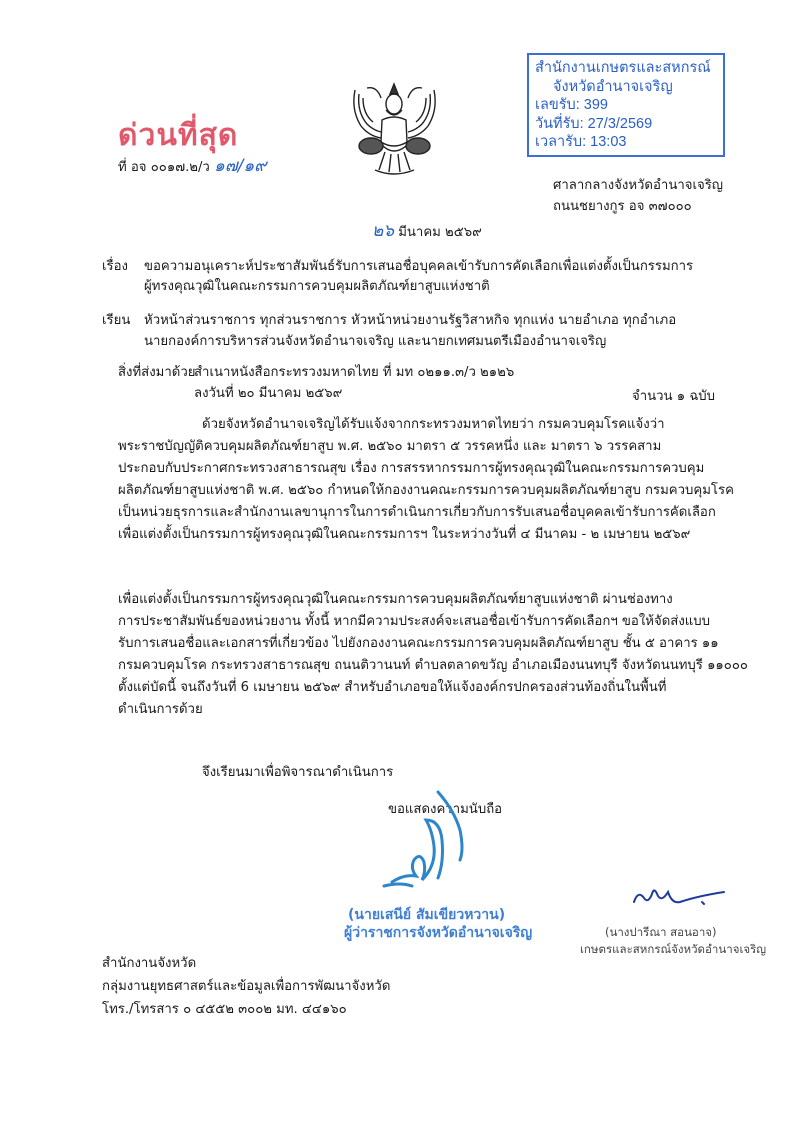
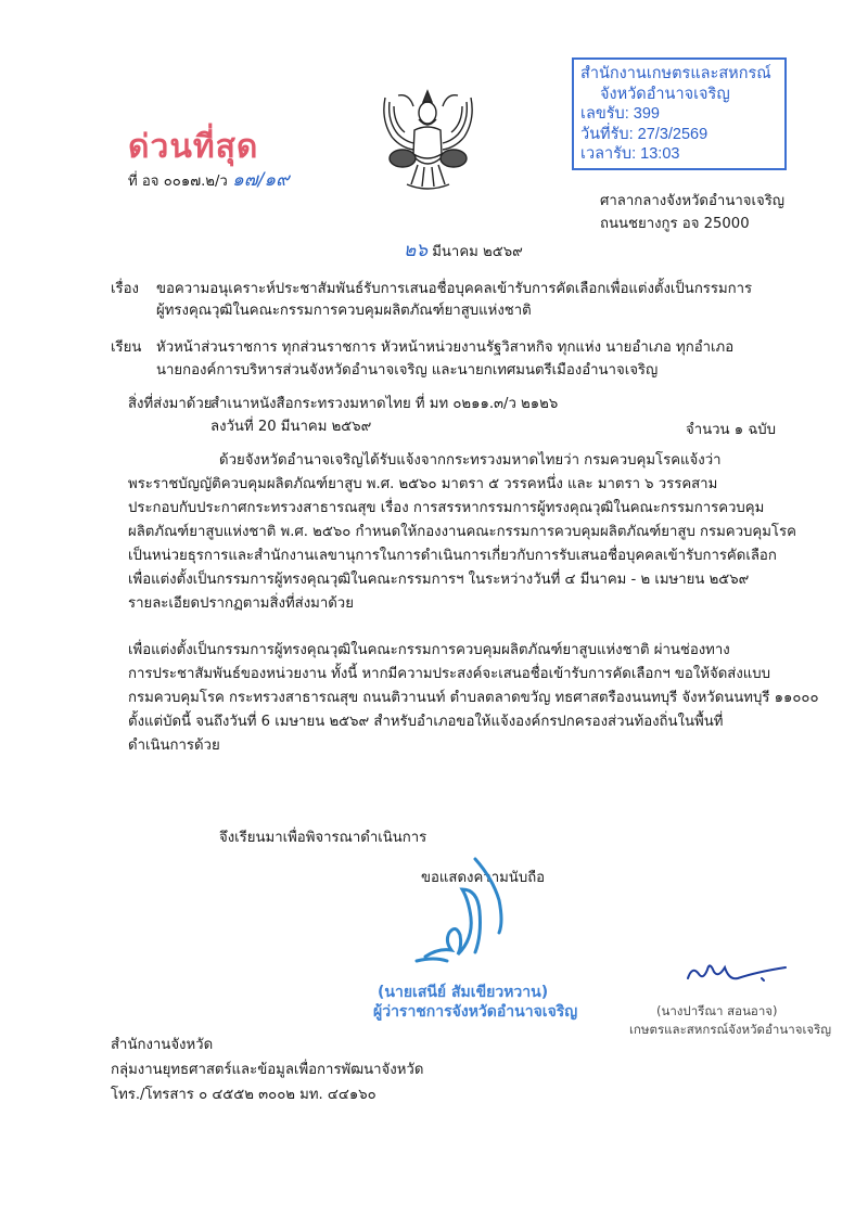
  สำนักงานเกษตรและสหกรณ์
  จังหวัดอำนาจเจริญ
  เลขรับ: 399
  วันที่รับ: 27/3/2569
  เวลารับ: 13:03
  ด่วนที่สุด
  ที่ อจ ๐๐๑๗.๒/ว ๑๗/๑๙
  ศาลากลางจังหวัดอำนาจเจริญ
- ถนนชยางกูร อจ ๓๗๐๐๐
+ ถนนชยางกูร อจ 25000
  ๒๖ มีนาคม ๒๕๖๙
  เรื่อง
  ขอความอนุเคราะห์ประชาสัมพันธ์รับการเสนอชื่อบุคคลเข้ารับการคัดเลือกเพื่อแต่งตั้งเป็นกรรมการ
  ผู้ทรงคุณวุฒิในคณะกรรมการควบคุมผลิตภัณฑ์ยาสูบแห่งชาติ
  เรียน
  หัวหน้าส่วนราชการ ทุกส่วนราชการ หัวหน้าหน่วยงานรัฐวิสาหกิจ ทุกแห่ง นายอำเภอ ทุกอำเภอ
  นายกองค์การบริหารส่วนจังหวัดอำนาจเจริญ และนายกเทศมนตรีเมืองอำนาจเจริญ
  สิ่งที่ส่งมาด้วย
  สำเนาหนังสือกระทรวงมหาดไทย ที่ มท ๐๒๑๑.๓/ว ๒๑๒๖
- ลงวันที่ ๒๐ มีนาคม ๒๕๖๙
+ ลงวันที่ 20 มีนาคม ๒๕๖๙
  จำนวน ๑ ฉบับ
  ด้วยจังหวัดอำนาจเจริญได้รับแจ้งจากกระทรวงมหาดไทยว่า กรมควบคุมโรคแจ้งว่า
  พระราชบัญญัติควบคุมผลิตภัณฑ์ยาสูบ พ.ศ. ๒๕๖๐ มาตรา ๕ วรรคหนึ่ง และ มาตรา ๖ วรรคสาม
  ประกอบกับประกาศกระทรวงสาธารณสุข เรื่อง การสรรหากรรมการผู้ทรงคุณวุฒิในคณะกรรมการควบคุม
  ผลิตภัณฑ์ยาสูบแห่งชาติ พ.ศ. ๒๕๖๐ กำหนดให้กองงานคณะกรรมการควบคุมผลิตภัณฑ์ยาสูบ กรมควบคุมโรค
  เป็นหน่วยธุรการและสำนักงานเลขานุการในการดำเนินการเกี่ยวกับการรับเสนอชื่อบุคคลเข้ารับการคัดเลือก
  เพื่อแต่งตั้งเป็นกรรมการผู้ทรงคุณวุฒิในคณะกรรมการฯ ในระหว่างวันที่ ๔ มีนาคม - ๒ เมษายน ๒๕๖๙
+ รายละเอียดปรากฏตามสิ่งที่ส่งมาด้วย
  เพื่อแต่งตั้งเป็นกรรมการผู้ทรงคุณวุฒิในคณะกรรมการควบคุมผลิตภัณฑ์ยาสูบแห่งชาติ ผ่านช่องทาง
  การประชาสัมพันธ์ของหน่วยงาน ทั้งนี้ หากมีความประสงค์จะเสนอชื่อเข้ารับการคัดเลือกฯ ขอให้จัดส่งแบบ
- รับการเสนอชื่อและเอกสารที่เกี่ยวข้อง ไปยังกองงานคณะกรรมการควบคุมผลิตภัณฑ์ยาสูบ ชั้น ๕ อาคาร ๑๑
- กรมควบคุมโรค กระทรวงสาธารณสุข ถนนติวานนท์ ตำบลตลาดขวัญ อำเภอเมืองนนทบุรี จังหวัดนนทบุรี ๑๑๐๐๐
+ กรมควบคุมโรค กระทรวงสาธารณสุข ถนนติวานนท์ ตำบลตลาดขวัญ ทธศาสตรืองนนทบุรี จังหวัดนนทบุรี ๑๑๐๐๐
  ตั้งแต่บัดนี้ จนถึงวันที่ 6 เมษายน ๒๕๖๙ สำหรับอำเภอขอให้แจ้งองค์กรปกครองส่วนท้องถิ่นในพื้นที่
  ดำเนินการด้วย
  จึงเรียนมาเพื่อพิจารณาดำเนินการ
  ขอแสดงความนับถือ
  (นายเสนีย์ สัมเขียวหวาน)
  ผู้ว่าราชการจังหวัดอำนาจเจริญ
  (นางปารีณา สอนอาจ)
  เกษตรและสหกรณ์จังหวัดอำนาจเจริญ
  สำนักงานจังหวัด
  กลุ่มงานยุทธศาสตร์และข้อมูลเพื่อการพัฒนาจังหวัด
  โทร./โทรสาร ๐ ๔๕๕๒ ๓๐๐๒ มท. ๔๔๑๖๐
